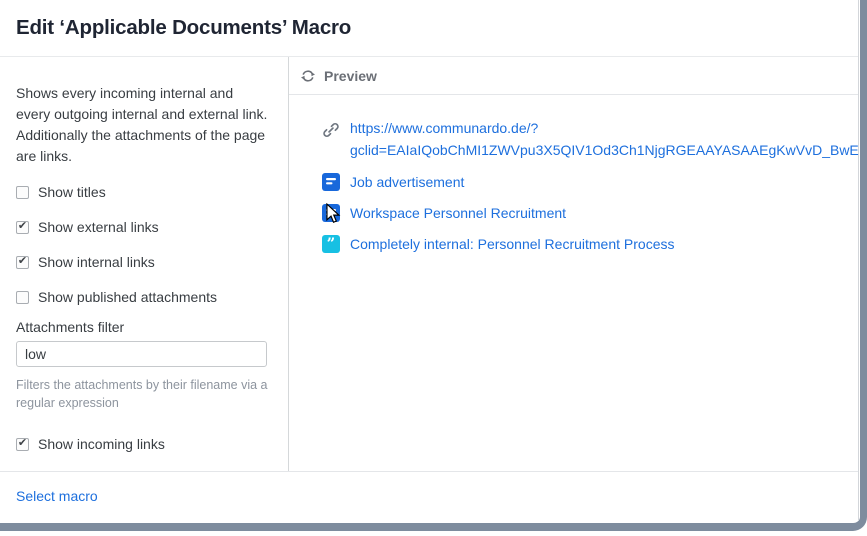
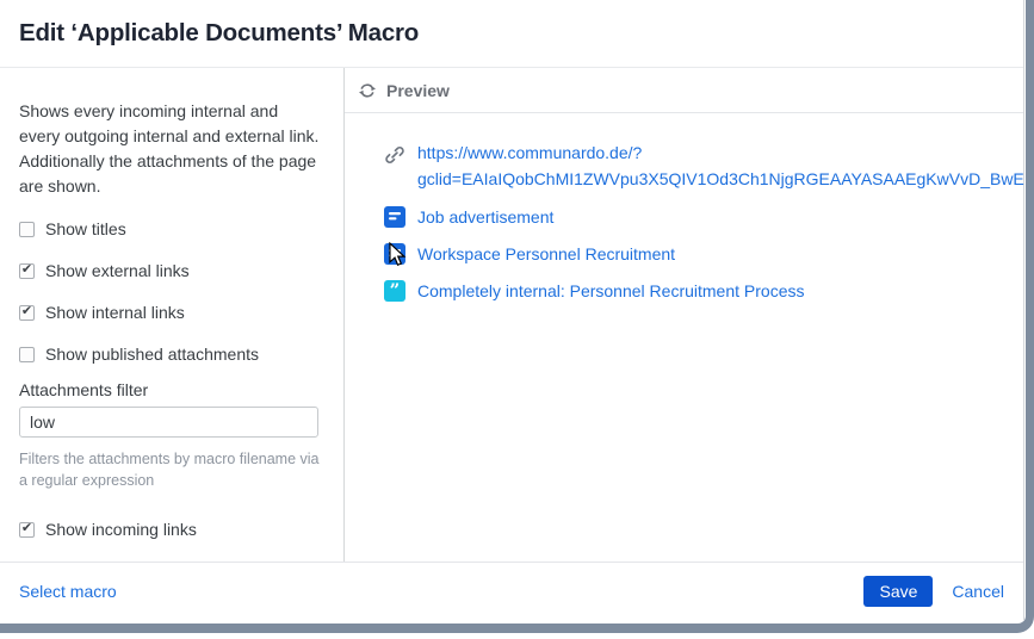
  Edit ‘Applicable Documents’ Macro
- Shows every incoming internal and every outgoing internal and external link. Additionally the attachments of the page are links.
+ Shows every incoming internal and every outgoing internal and external link. Additionally the attachments of the page are shown.
  Show titles
  Show external links
  Show internal links
  Show published attachments
  Attachments filter
  low
- Filters the attachments by their filename via a regular expression
+ Filters the attachments by macro filename via a regular expression
  Show incoming links
  Preview
  https://www.communardo.de/?
  gclid=EAIaIQobChMI1ZWVpu3X5QIV1Od3Ch1NjgRGEAAYASAAEgKwVvD_BwE
  Job advertisement
  Workspace Personnel Recruitment
  ”
  Completely internal: Personnel Recruitment Process
  Select macro
+ Save
+ Cancel
